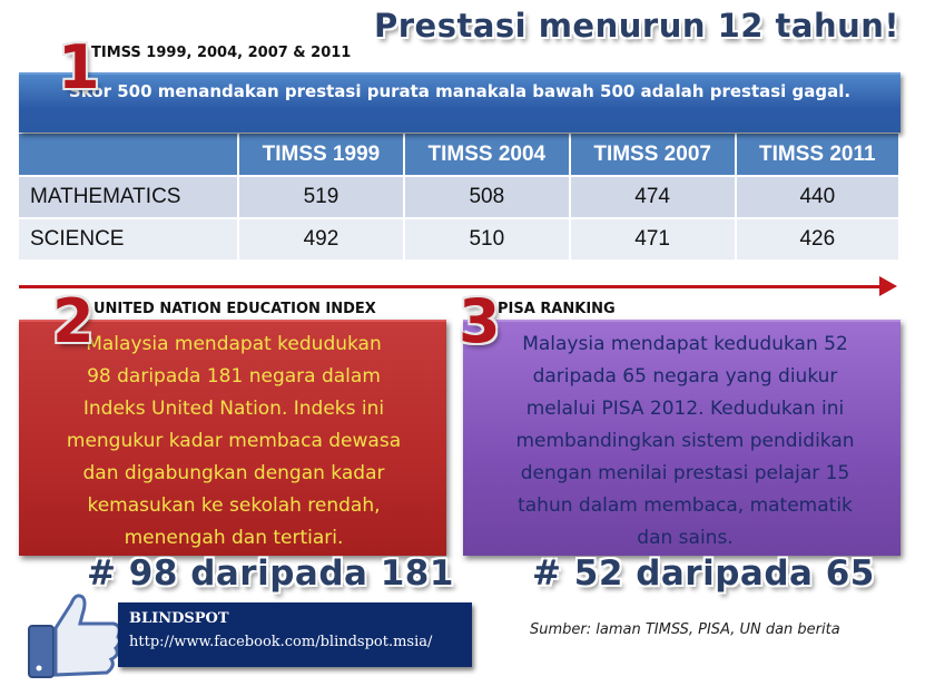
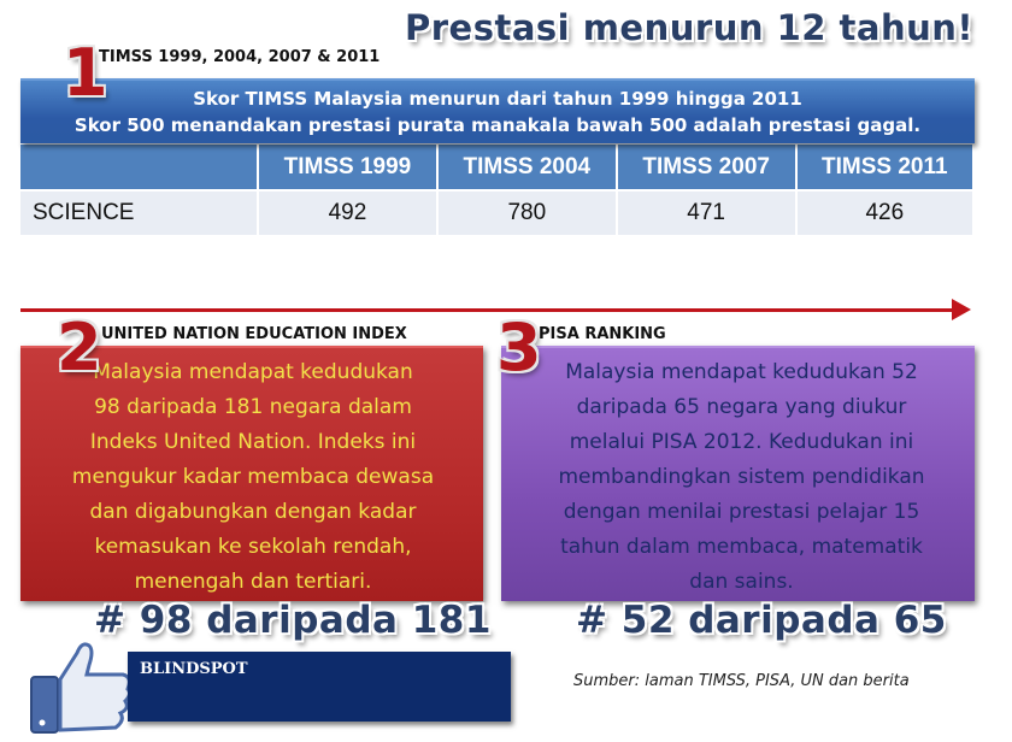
  Prestasi menurun 12 tahun!
  1
  TIMSS 1999, 2004, 2007 & 2011
+ Skor TIMSS Malaysia menurun dari tahun 1999 hingga 2011
  Skor 500 menandakan prestasi purata manakala bawah 500 adalah prestasi gagal.
  	TIMSS 1999	TIMSS 2004	TIMSS 2007	TIMSS 2011
- MATHEMATICS	519	508	474	440
- SCIENCE	492	510	471	426
+ SCIENCE	492	780	471	426
  Malaysia mendapat kedudukan
  98 daripada 181 negara dalam
  Indeks United Nation. Indeks ini
  mengukur kadar membaca dewasa
  dan digabungkan dengan kadar
  kemasukan ke sekolah rendah,
  menengah dan tertiari.
  2
  UNITED NATION EDUCATION INDEX
  # 98 daripada 181
  Malaysia mendapat kedudukan 52
  daripada 65 negara yang diukur
  melalui PISA 2012. Kedudukan ini
  membandingkan sistem pendidikan
  dengan menilai prestasi pelajar 15
  tahun dalam membaca, matematik
  dan sains.
  3
  PISA RANKING
  # 52 daripada 65
  BLINDSPOT
- http://www.facebook.com/blindspot.msia/
  Sumber: laman TIMSS, PISA, UN dan berita
